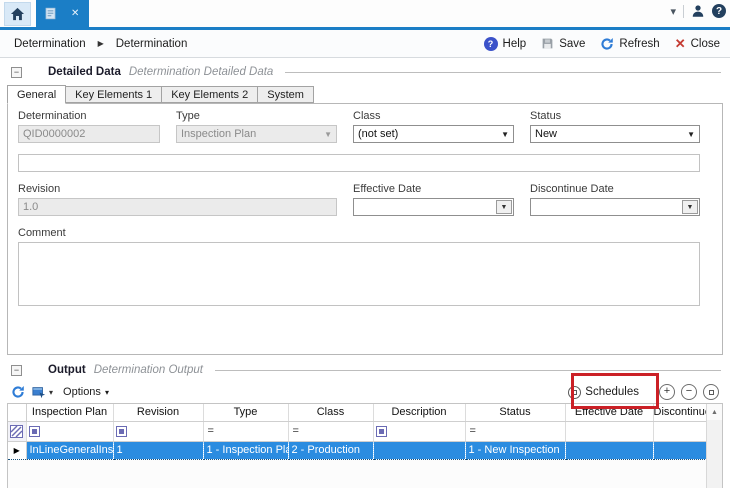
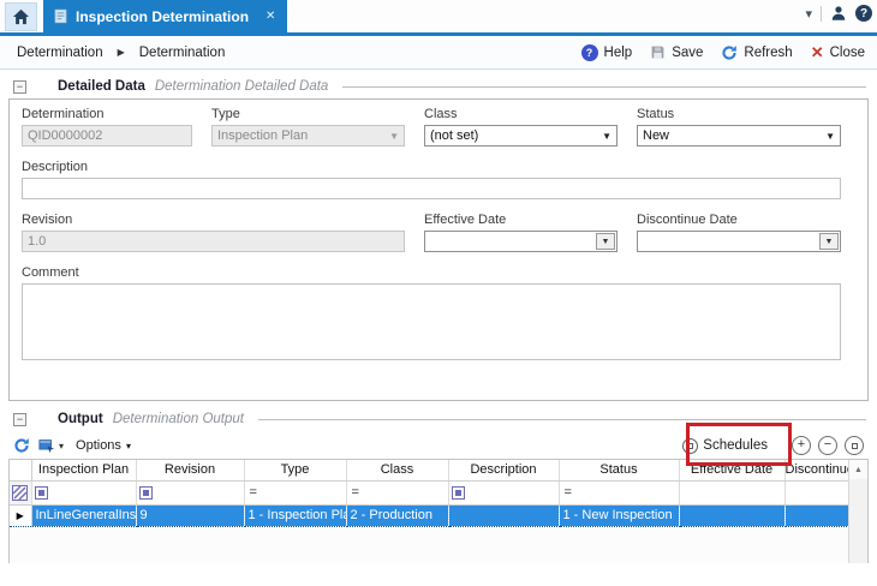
+ Inspection Determination
  ✕
  ▾
  ?
  Determination
  ▶
  Determination
  ?
  Help
  Save
  Refresh
  ✕
  Close
  −
  Detailed Data
  Determination Detailed Data
- General
- Key Elements 1
- Key Elements 2
- System
  Determination
  QID0000002
  Type
  Inspection Plan
  ▼
  Class
  (not set)
  ▼
  Status
  New
  ▼
+ Description
  Revision
  1.0
  Effective Date
  Discontinue Date
  Comment
  −
  Output
  Determination Output
  ▾
  Options
  ▾
  Schedules
  +
  −
  	Inspection Plan	Revision	Type	Class	Description	Status	Effective Date	Discontinu
  			=	=		=
- ▶	InLineGeneralIns	1	1 - Inspection Pl	2 - Production		1 - New Inspection
+ ▶	InLineGeneralIns	9	1 - Inspection Pl	2 - Production		1 - New Inspection
